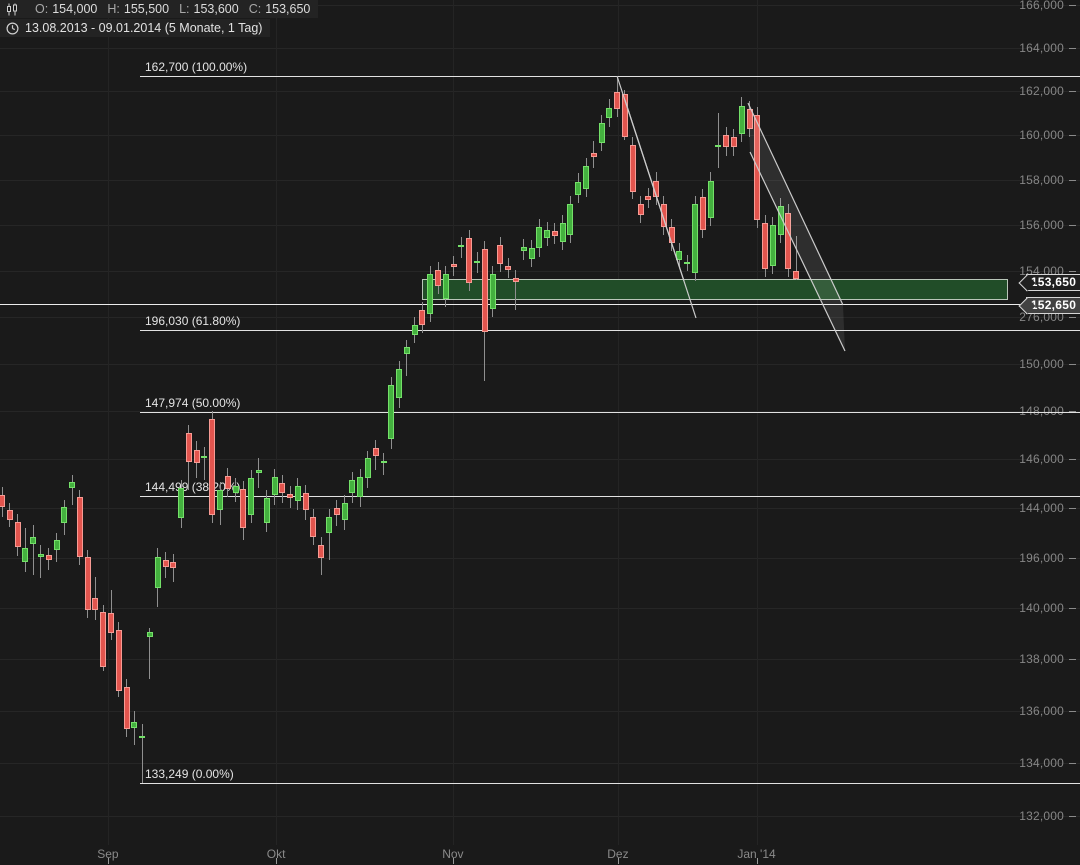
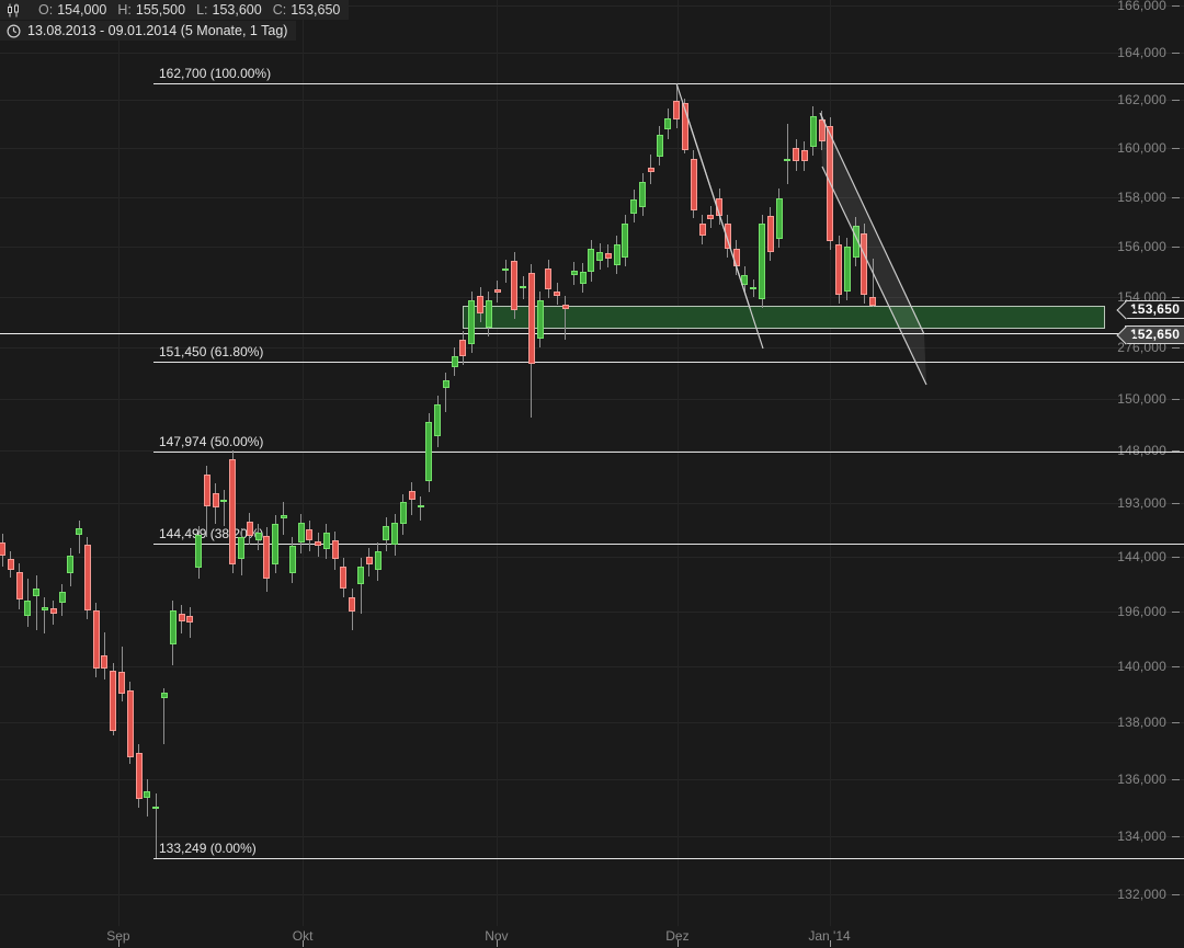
  166,000
  164,000
  162,000
  160,000
  158,000
  156,000
  154,000
  276,000
  150,000
- 146,000
+ 193,000
  144,000
  196,000
  140,000
  138,000
  136,000
  134,000
  132,000
  Sep
  Okt
  Nov
  Dez
  Jan '14
  162,700 (100.00%)
- 196,030 (61.80%)
+ 151,450 (61.80%)
  147,974 (50.00%)
  144,499 (3820%
  133,249 (0.00%)
  153,650
  152,650
  O: 154,000 H: 155,500 L: 153,600 C: 153,650
  13.08.2013 - 09.01.2014 (5 Monate, 1 Tag)
